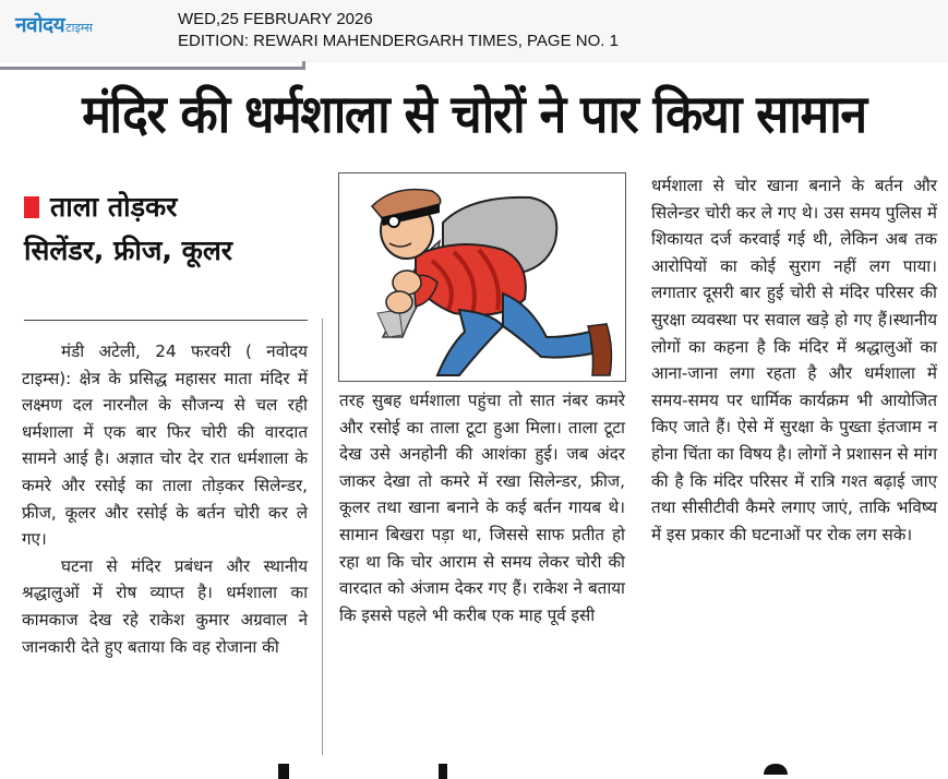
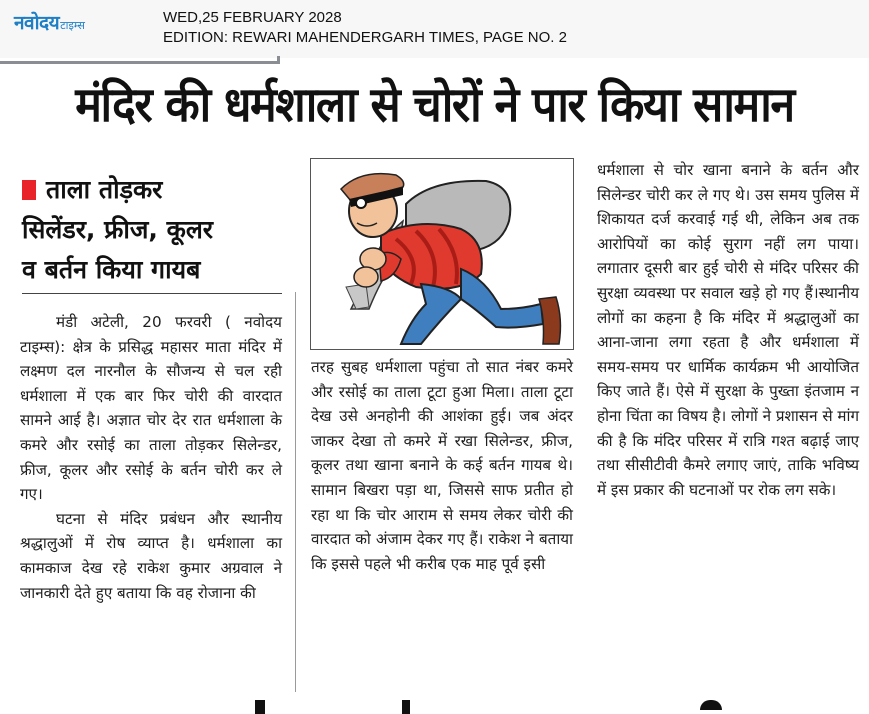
  नवोदय
  टाइम्स
- WED,25 FEBRUARY 2026
+ WED,25 FEBRUARY 2028
- EDITION: REWARI MAHENDERGARH TIMES, PAGE NO. 1
+ EDITION: REWARI MAHENDERGARH TIMES, PAGE NO. 2
  मंदिर की धर्मशाला से चोरों ने पार किया सामान
  ताला तोड़कर
  सिलेंडर, फ्रीज, कूलर
+ व बर्तन किया गायब
- मंडी अटेली, 24 फरवरी ( नवोदय टाइम्स): क्षेत्र के प्रसिद्ध महासर माता मंदिर में लक्ष्मण दल नारनौल के सौजन्य से चल रही धर्मशाला में एक बार फिर चोरी की वारदात सामने आई है। अज्ञात चोर देर रात धर्मशाला के कमरे और रसोई का ताला तोड़कर सिलेन्डर, फ्रीज, कूलर और रसोई के बर्तन चोरी कर ले गए।
+ मंडी अटेली, 20 फरवरी ( नवोदय टाइम्स): क्षेत्र के प्रसिद्ध महासर माता मंदिर में लक्ष्मण दल नारनौल के सौजन्य से चल रही धर्मशाला में एक बार फिर चोरी की वारदात सामने आई है। अज्ञात चोर देर रात धर्मशाला के कमरे और रसोई का ताला तोड़कर सिलेन्डर, फ्रीज, कूलर और रसोई के बर्तन चोरी कर ले गए।
  घटना से मंदिर प्रबंधन और स्थानीय श्रद्धालुओं में रोष व्याप्त है। धर्मशाला का कामकाज देख रहे राकेश कुमार अग्रवाल ने जानकारी देते हुए बताया कि वह रोजाना की
  तरह सुबह धर्मशाला पहुंचा तो सात नंबर कमरे और रसोई का ताला टूटा हुआ मिला। ताला टूटा देख उसे अनहोनी की आशंका हुई। जब अंदर जाकर देखा तो कमरे में रखा सिलेन्डर, फ्रीज, कूलर तथा खाना बनाने के कई बर्तन गायब थे। सामान बिखरा पड़ा था, जिससे साफ प्रतीत हो रहा था कि चोर आराम से समय लेकर चोरी की वारदात को अंजाम देकर गए हैं। राकेश ने बताया कि इससे पहले भी करीब एक माह पूर्व इसी
  धर्मशाला से चोर खाना बनाने के बर्तन और सिलेन्डर चोरी कर ले गए थे। उस समय पुलिस में शिकायत दर्ज करवाई गई थी, लेकिन अब तक आरोपियों का कोई सुराग नहीं लग पाया। लगातार दूसरी बार हुई चोरी से मंदिर परिसर की सुरक्षा व्यवस्था पर सवाल खड़े हो गए हैं।स्थानीय लोगों का कहना है कि मंदिर में श्रद्धालुओं का आना-जाना लगा रहता है और धर्मशाला में समय-समय पर धार्मिक कार्यक्रम भी आयोजित किए जाते हैं। ऐसे में सुरक्षा के पुख्ता इंतजाम न होना चिंता का विषय है। लोगों ने प्रशासन से मांग की है कि मंदिर परिसर में रात्रि गश्त बढ़ाई जाए तथा सीसीटीवी कैमरे लगाए जाएं, ताकि भविष्य में इस प्रकार की घटनाओं पर रोक लग सके।
